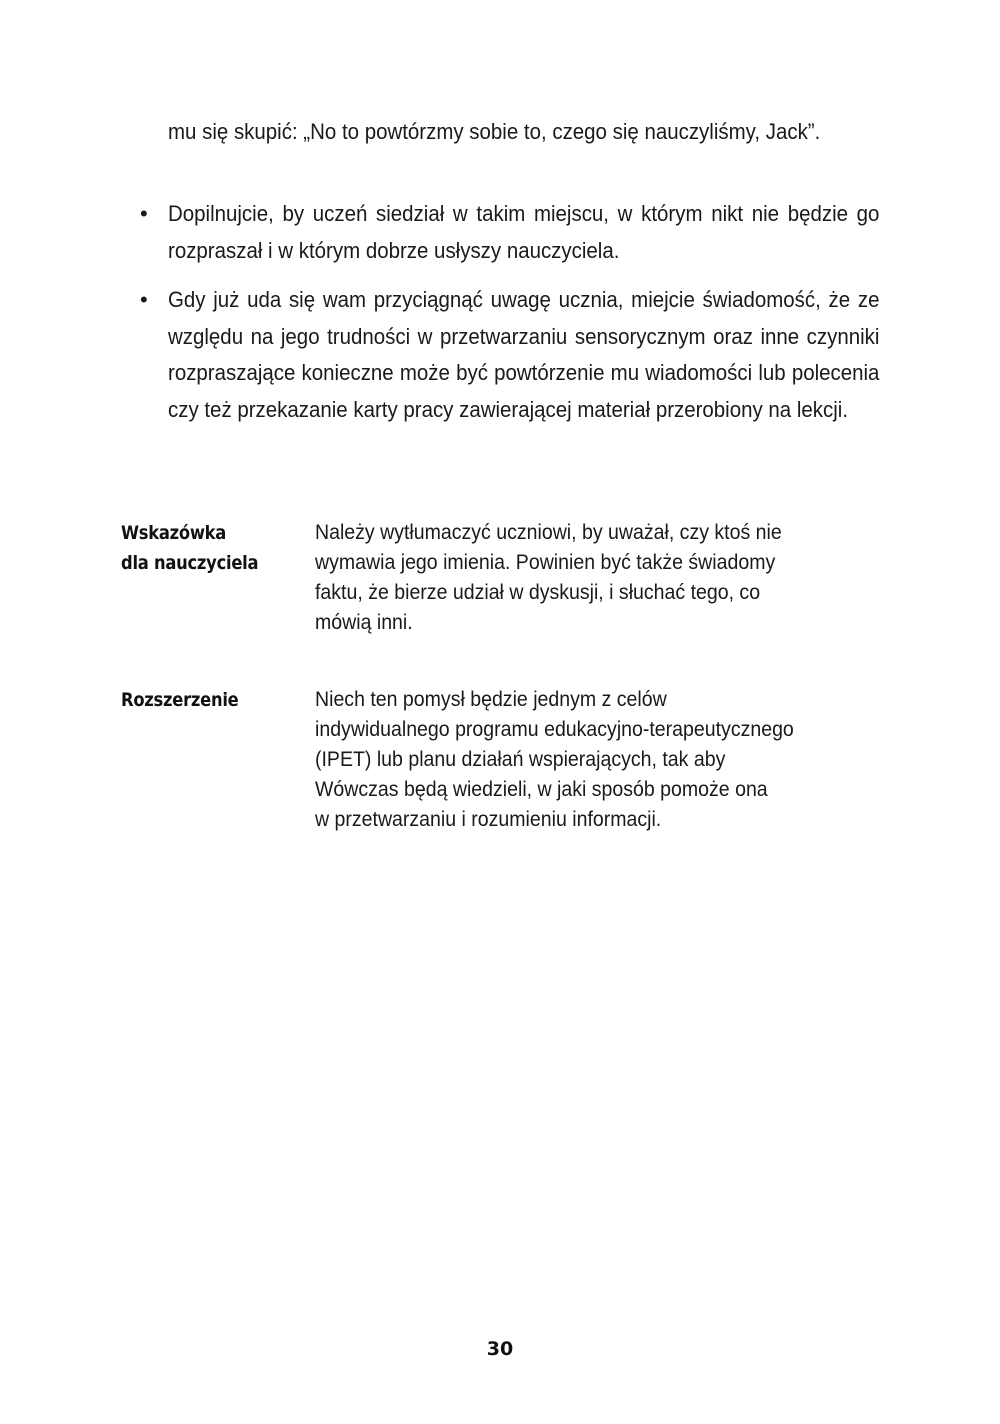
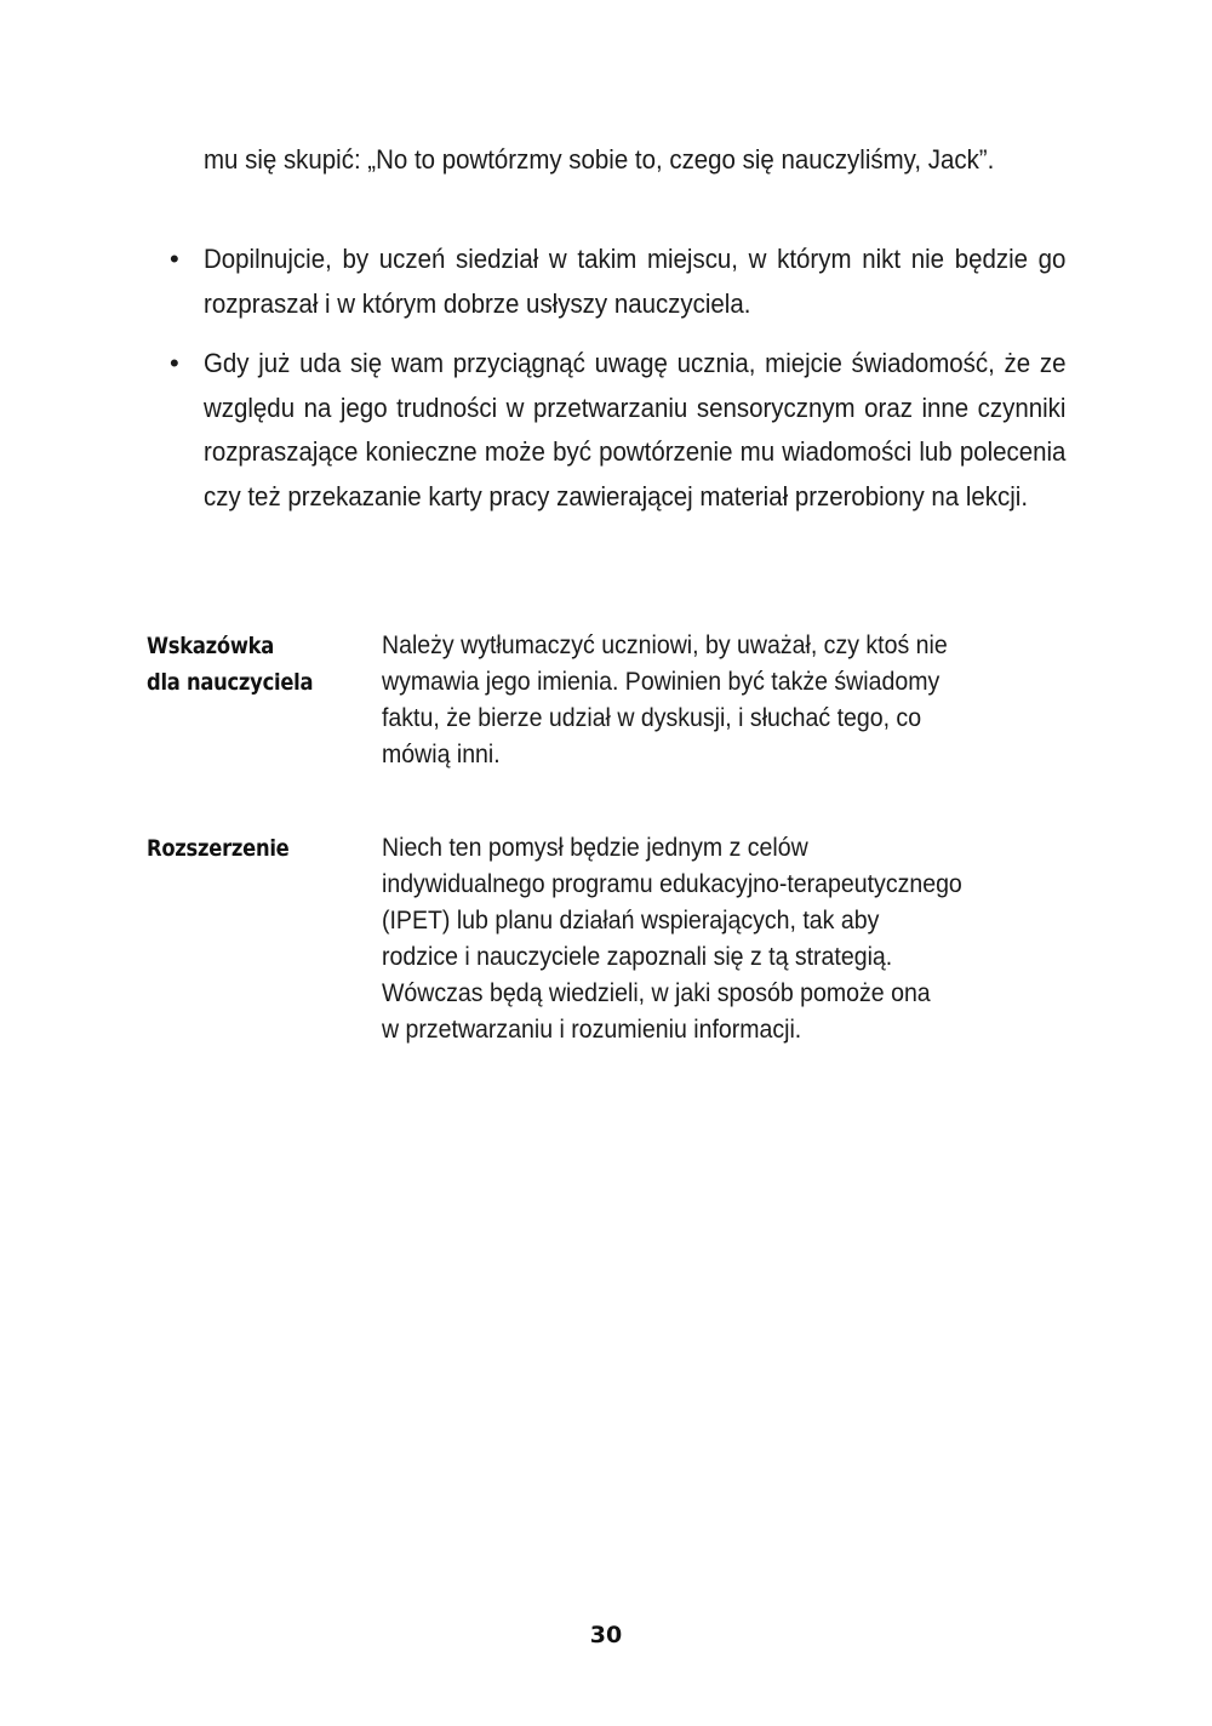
  mu się skupić: „No to powtórzmy sobie to, czego się nauczyliśmy, Jack”.
  •
  Dopilnujcie, by uczeń siedział w takim miejscu, w którym nikt nie będzie go rozpraszał i w którym dobrze usłyszy nauczyciela.
  •
  Gdy już uda się wam przyciągnąć uwagę ucznia, miejcie świadomość, że ze względu na jego trudności w przetwarzaniu sensorycznym oraz inne czynniki rozpraszające konieczne może być powtórzenie mu wiadomości lub polecenia czy też przekazanie karty pracy zawierającej materiał przerobiony na lekcji.
  Wskazówka
  dla nauczyciela
  Należy wytłumaczyć uczniowi, by uważał, czy ktoś nie
  wymawia jego imienia. Powinien być także świadomy
  faktu, że bierze udział w dyskusji, i słuchać tego, co
  mówią inni.
  Rozszerzenie
  Niech ten pomysł będzie jednym z celów
  indywidualnego programu edukacyjno-terapeutycznego
  (IPET) lub planu działań wspierających, tak aby
+ rodzice i nauczyciele zapoznali się z tą strategią.
  Wówczas będą wiedzieli, w jaki sposób pomoże ona
  w przetwarzaniu i rozumieniu informacji.
  30
